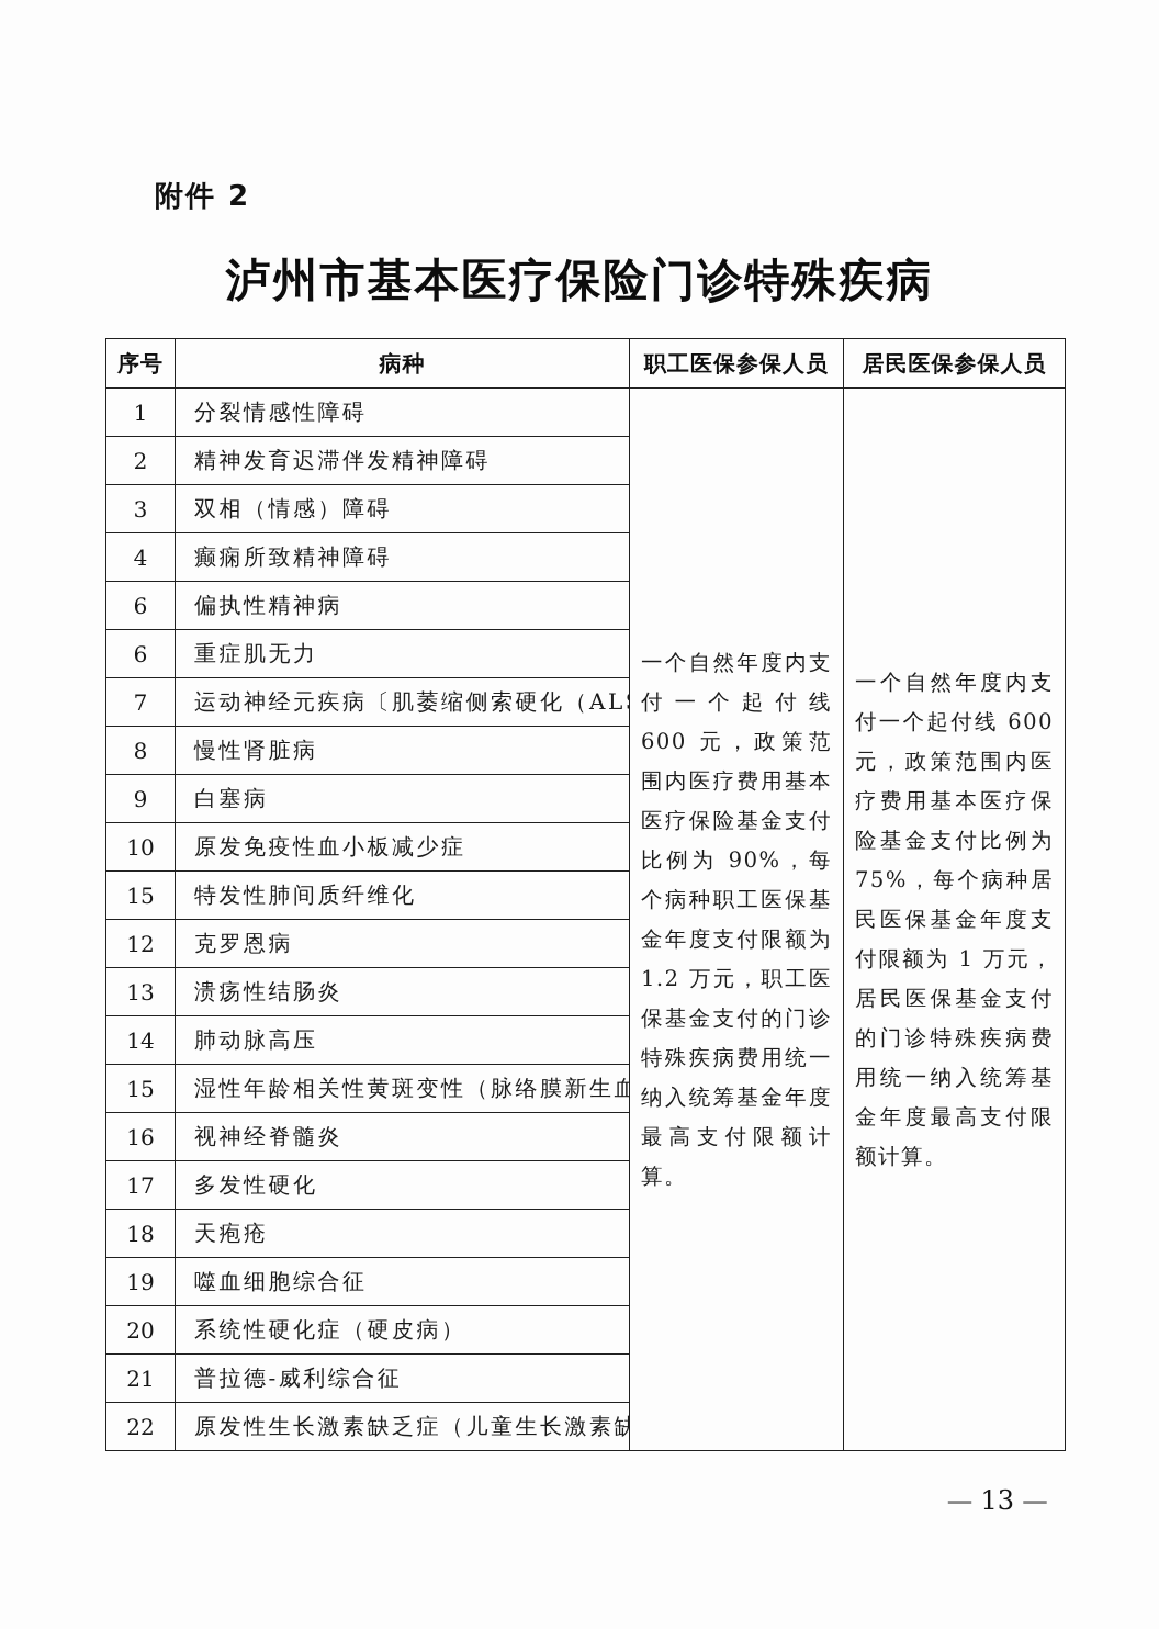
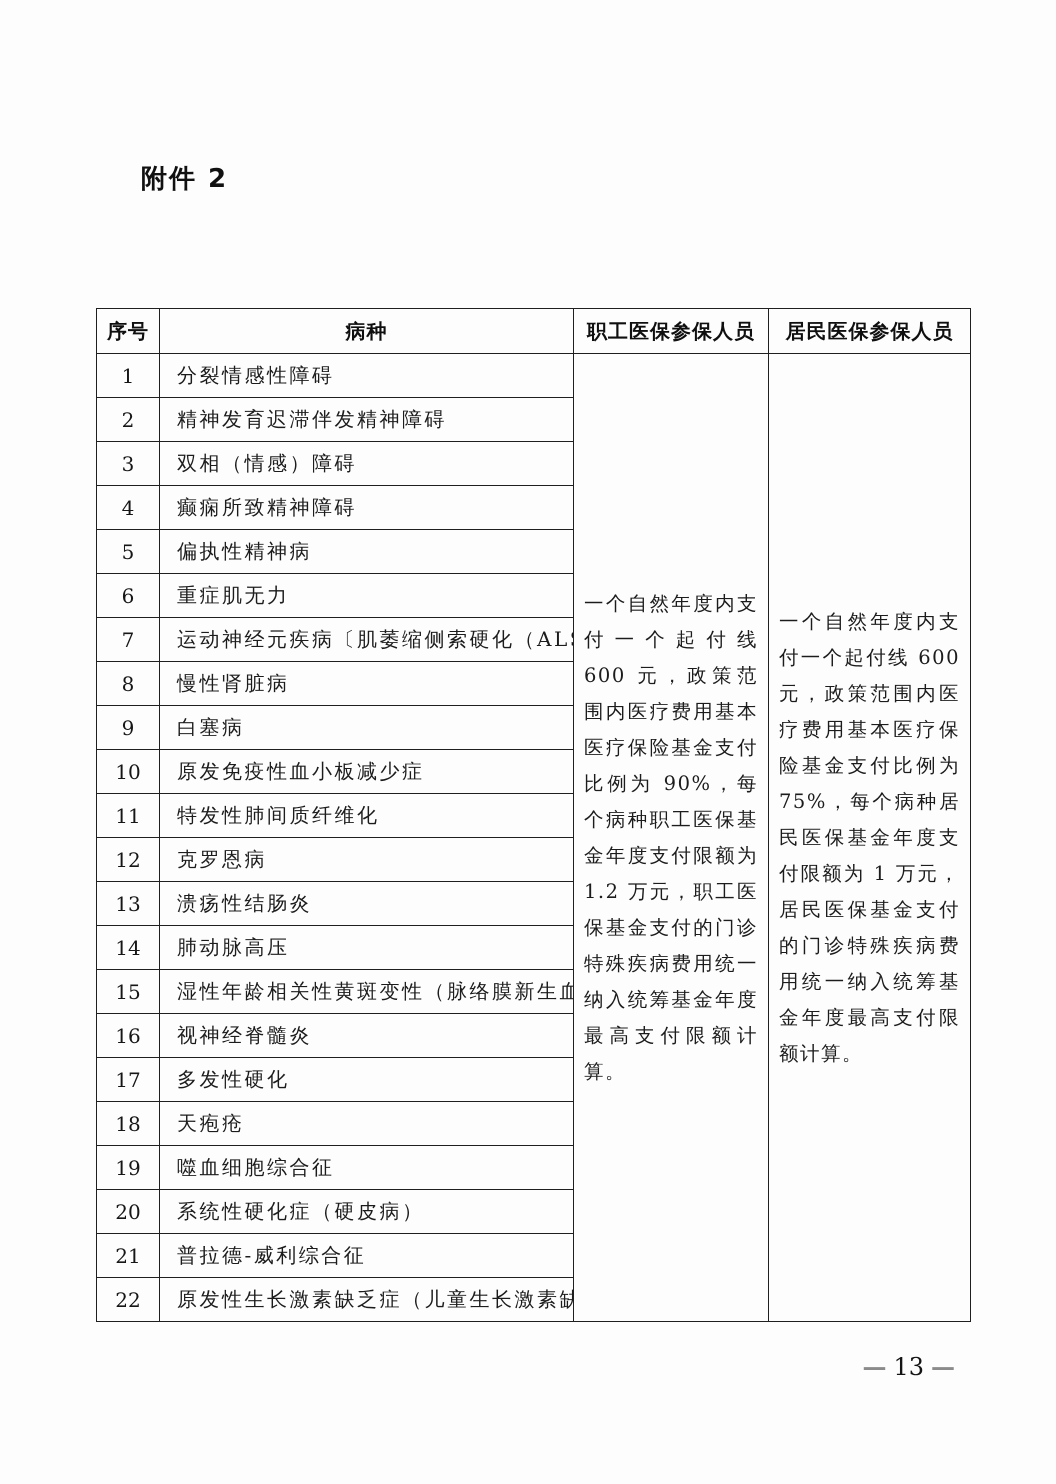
  附件 2
- 泸州市基本医疗保险门诊特殊疾病
  序号	病种	职工医保参保人员	居民医保参保人员
  1	分裂情感性障碍	一个自然年度内支付一个起付线 600 元，政策范围内医疗费用基本医疗保险基金支付比例为 90%，每个病种职工医保基金年度支付限额为 1.2 万元，职工医保基金支付的门诊特殊疾病费用统一纳入统筹基金年度最高支付限额计算。	一个自然年度内支付一个起付线 600 元，政策范围内医疗费用基本医疗保险基金支付比例为 75%，每个病种居民医保基金年度支付限额为 1 万元，居民医保基金支付的门诊特殊疾病费用统一纳入统筹基金年度最高支付限额计算。
  2	精神发育迟滞伴发精神障碍
  3	双相（情感）障碍
  4	癫痫所致精神障碍
- 6	偏执性精神病
+ 5	偏执性精神病
  6	重症肌无力
  7	运动神经元疾病〔肌萎缩侧索硬化（AL
  8	慢性肾脏病
  9	白塞病
  10	原发免疫性血小板减少症
- 15	特发性肺间质纤维化
+ 11	特发性肺间质纤维化
  12	克罗恩病
  13	溃疡性结肠炎
  14	肺动脉高压
  15	湿性年龄相关性黄斑变性（脉络膜新生血
  16	视神经脊髓炎
  17	多发性硬化
  18	天疱疮
  19	噬血细胞综合征
  20	系统性硬化症（硬皮病）
  21	普拉德-威利综合征
  22	原发性生长激素缺乏症（儿童生长激素缺
  — 13 —
